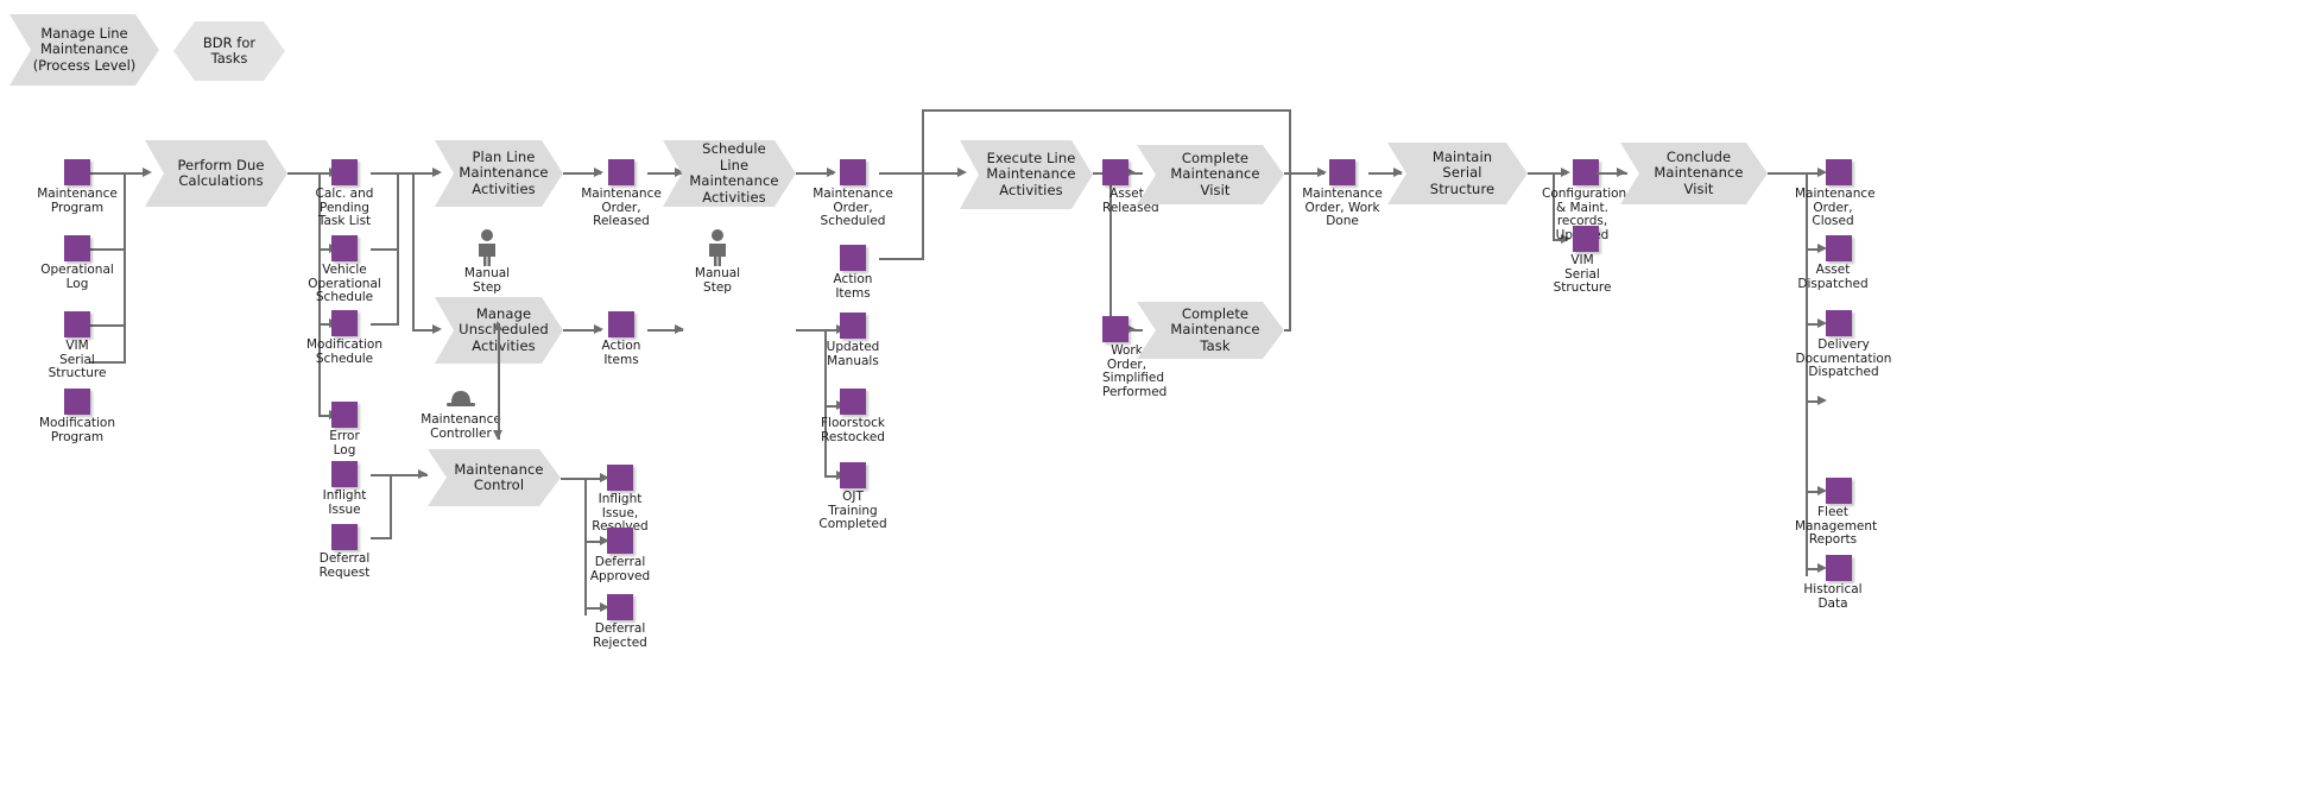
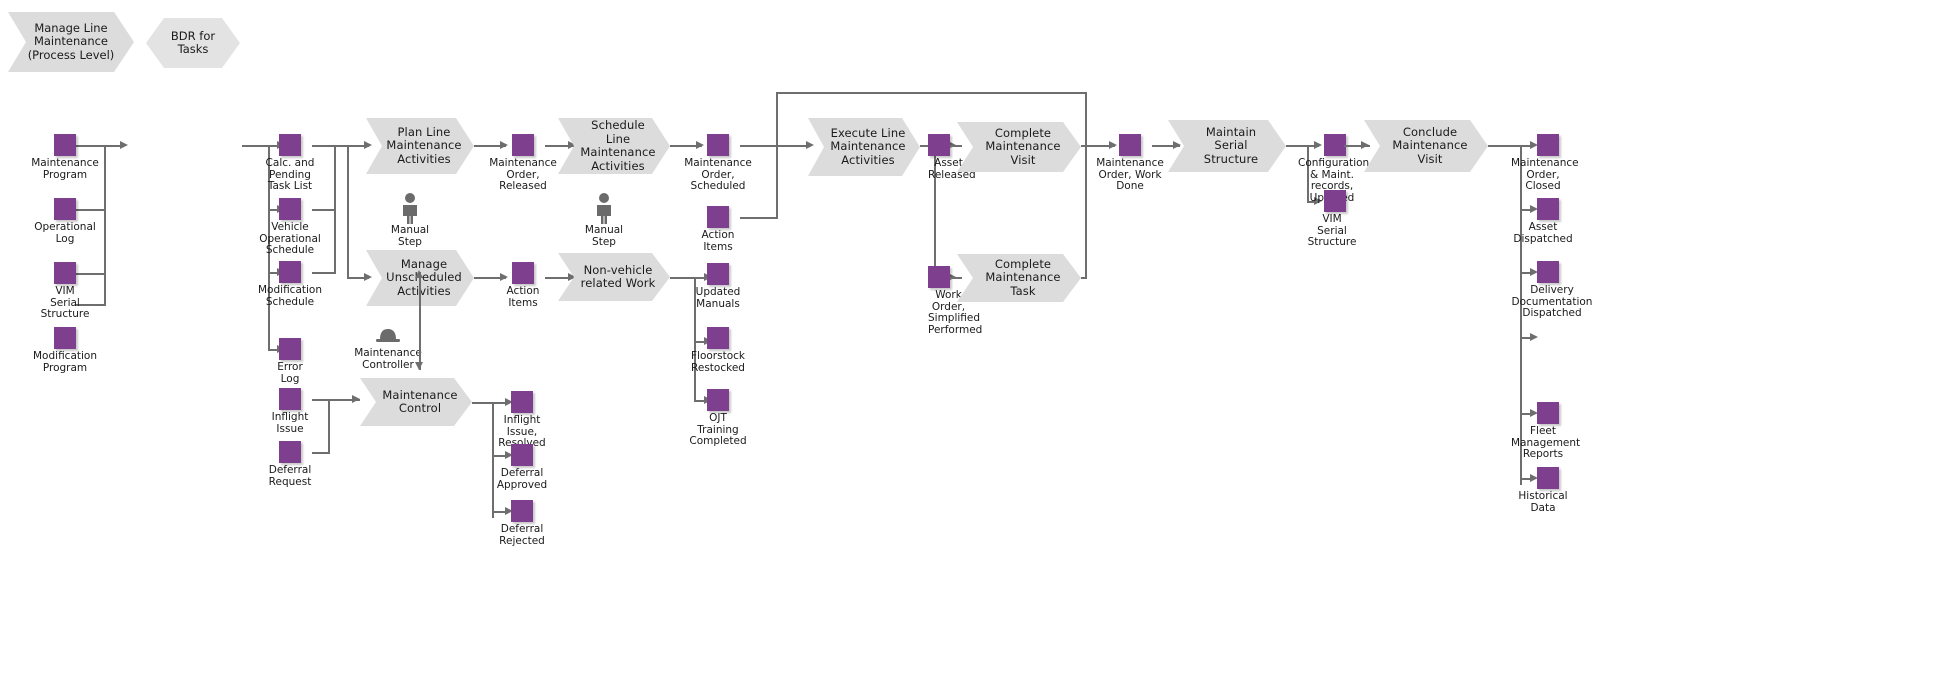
  Manage Line
  Maintenance
  (Process Level)
  BDR for
  Tasks
  Maintenance
  Program
  Operational
  Log
  VIM
  Serial
  Structure
  Modification
  Program
- Perform Due
- Calculations
  Calc. and
  Pending
  Task List
  Vehicle
  Operational
  Schedule
  Modification
  Schedule
  Error
  Log
  Plan Line
  Maintenance
  Activities
  Manual
  Step
  Manage
  Unsceduled
  Activities
  Maintenanc
  Controller
  Maintenance
  Control
  Inflight
  Issue
  Deferral
  Request
  Inflight
  Issue,
  Resolved
  Deferral
  Approved
  Deferral
  Rejected
  Maintenance
  Order,
  Released
  Action
  Items
  Schedule Line
  Maintenance
  Activities
  Manual
  Step
+ Non-vehicle
+ related Work
  Maintenance
  Order,
  Scheduled
  Action
  Items
  Updated
  Manuals
  Floorstock
  Restocked
  OJT
  Training
  Completed
  Execute Line
  Maintenance
  Activities
  Asset
  Released
  Work
  Order,
  Simplified
  Performed
  Complete
  Maintenance Visit
  Complete
  Maintenance Task
  Maintenance
  Order, Work
  Done
  Maintain Serial
  Structure
  Configuration
  & Maint.
  records,
  VIM
  Serial
  Structure
  Conclude
  Maintenance Visit
  Maintenance
  Order,
  Closed
  Asset
  Dispatched
  Delivery
  Documentation
  Dispatched
  Fleet
  Management
  Reports
  Historical
  Data
